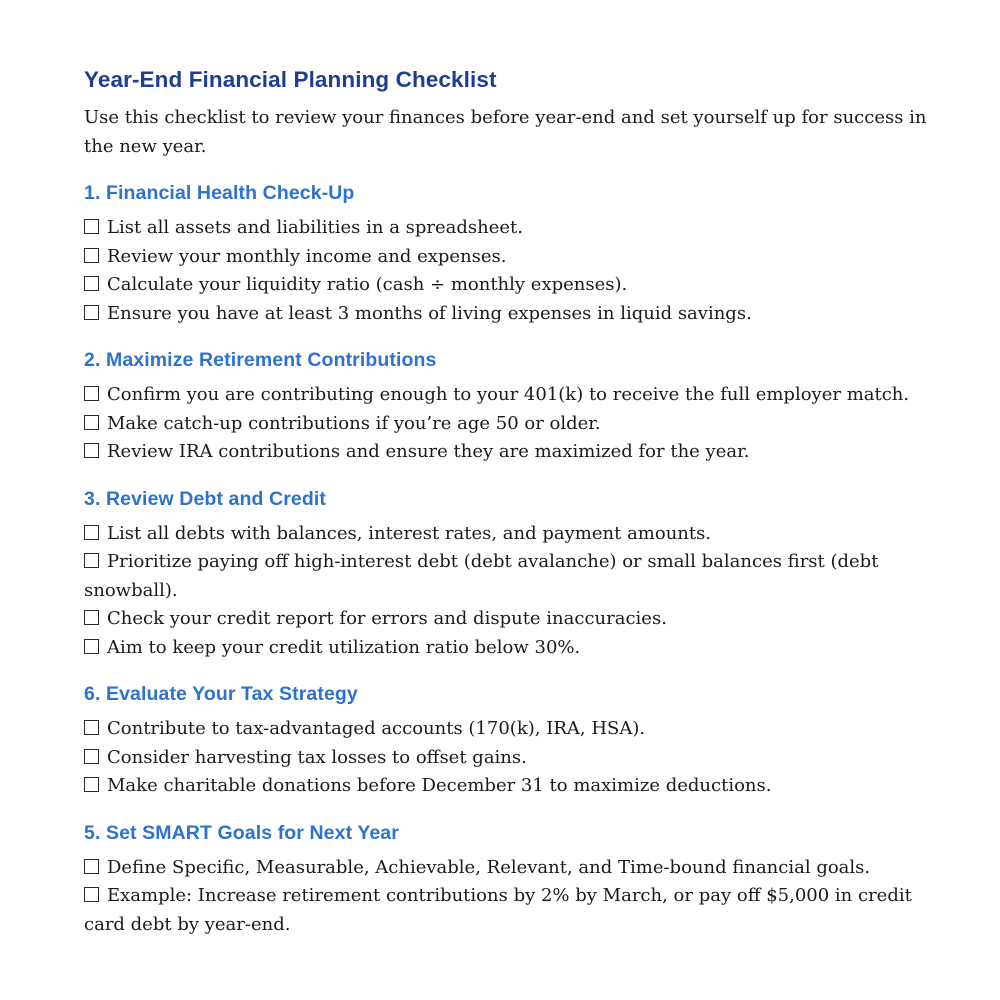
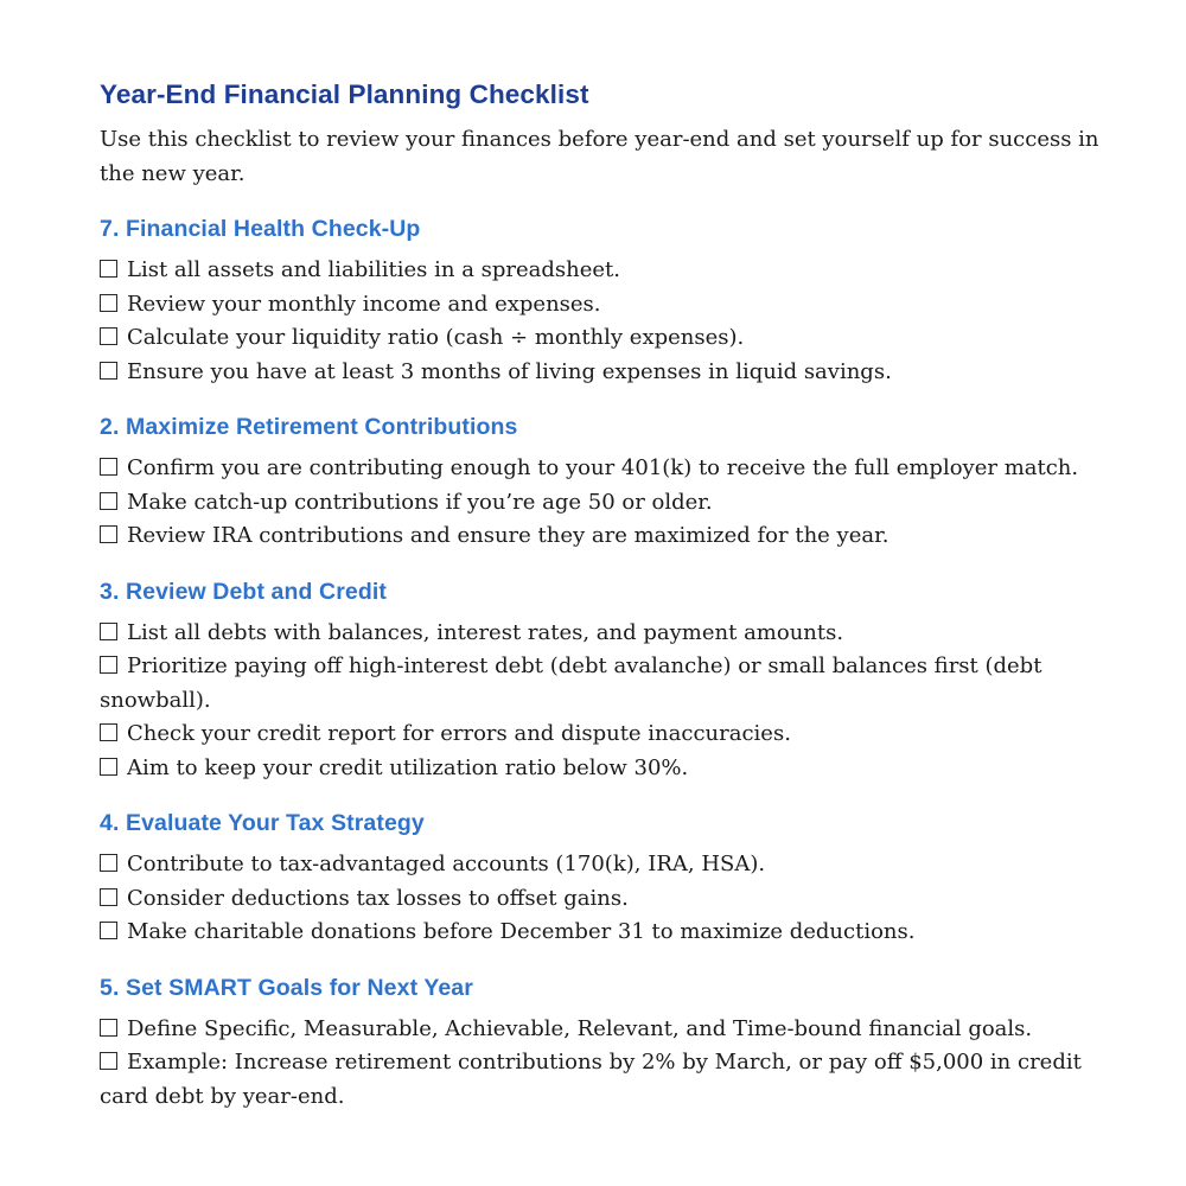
  Year-End Financial Planning Checklist
  Use this checklist to review your finances before year-end and set yourself up for success in the new year.
- 1. Financial Health Check-Up
+ 7. Financial Health Check-Up
  List all assets and liabilities in a spreadsheet.
  Review your monthly income and expenses.
  Calculate your liquidity ratio (cash ÷ monthly expenses).
  Ensure you have at least 3 months of living expenses in liquid savings.
  2. Maximize Retirement Contributions
  Confirm you are contributing enough to your 401(k) to receive the full employer match.
  Make catch-up contributions if you’re age 50 or older.
  Review IRA contributions and ensure they are maximized for the year.
  3. Review Debt and Credit
  List all debts with balances, interest rates, and payment amounts.
  Prioritize paying off high-interest debt (debt avalanche) or small balances first (debt snowball).
  Check your credit report for errors and dispute inaccuracies.
  Aim to keep your credit utilization ratio below 30%.
- 6. Evaluate Your Tax Strategy
+ 4. Evaluate Your Tax Strategy
  Contribute to tax-advantaged accounts (170(k), IRA, HSA).
- Consider harvesting tax losses to offset gains.
+ Consider deductions tax losses to offset gains.
  Make charitable donations before December 31 to maximize deductions.
  5. Set SMART Goals for Next Year
  Define Specific, Measurable, Achievable, Relevant, and Time-bound financial goals.
  Example: Increase retirement contributions by 2% by March, or pay off $5,000 in credit card debt by year-end.
